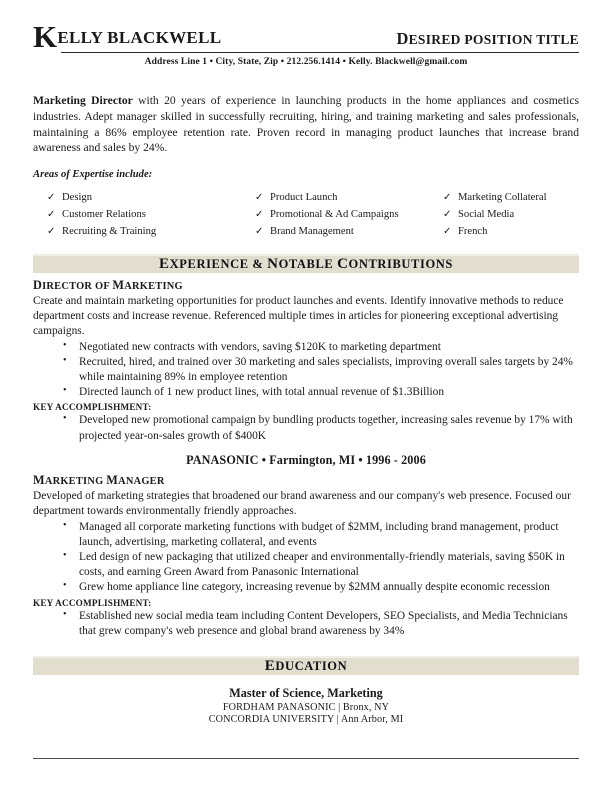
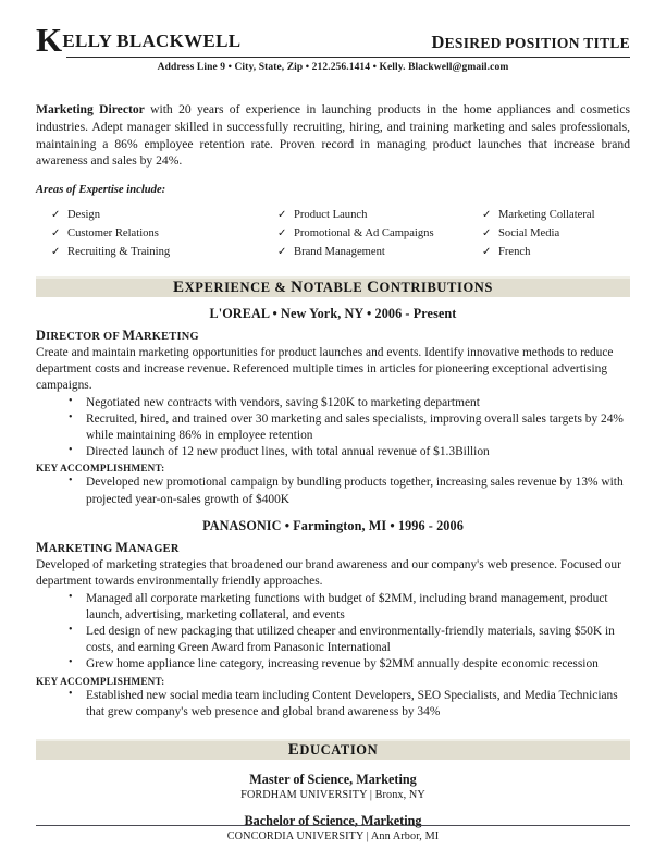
  KELLY BLACKWELL
  DESIRED POSITION TITLE
- Address Line 1 • City, State, Zip • 212.256.1414 • Kelly. Blackwell@gmail.com
+ Address Line 9 • City, State, Zip • 212.256.1414 • Kelly. Blackwell@gmail.com
  Marketing Director with 20 years of experience in launching products in the home appliances and cosmetics industries. Adept manager skilled in successfully recruiting, hiring, and training marketing and sales professionals, maintaining a 86% employee retention rate. Proven record in managing product launches that increase brand awareness and sales by 24%.
  Areas of Expertise include:
  ✓
  Design
  ✓
  Product Launch
  ✓
  Marketing Collateral
  ✓
  Customer Relations
  ✓
  Promotional & Ad Campaigns
  ✓
  Social Media
  ✓
  Recruiting & Training
  ✓
  Brand Management
  ✓
  French
  EXPERIENCE & NOTABLE CONTRIBUTIONS
+ L'OREAL • New York, NY • 2006 - Present
  DIRECTOR OF MARKETING
  Create and maintain marketing opportunities for product launches and events. Identify innovative methods to reduce department costs and increase revenue. Referenced multiple times in articles for pioneering exceptional advertising campaigns.
  Negotiated new contracts with vendors, saving $120K to marketing department
- Recruited, hired, and trained over 30 marketing and sales specialists, improving overall sales targets by 24% while maintaining 89% in employee retention
+ Recruited, hired, and trained over 30 marketing and sales specialists, improving overall sales targets by 24% while maintaining 86% in employee retention
- Directed launch of 1 new product lines, with total annual revenue of $1.3Billion
+ Directed launch of 12 new product lines, with total annual revenue of $1.3Billion
  KEY ACCOMPLISHMENT:
- Developed new promotional campaign by bundling products together, increasing sales revenue by 17% with projected year-on-sales growth of $400K
+ Developed new promotional campaign by bundling products together, increasing sales revenue by 13% with projected year-on-sales growth of $400K
  PANASONIC • Farmington, MI • 1996 - 2006
  MARKETING MANAGER
  Developed of marketing strategies that broadened our brand awareness and our company's web presence. Focused our department towards environmentally friendly approaches.
  Managed all corporate marketing functions with budget of $2MM, including brand management, product launch, advertising, marketing collateral, and events
  Led design of new packaging that utilized cheaper and environmentally-friendly materials, saving $50K in costs, and earning Green Award from Panasonic International
  Grew home appliance line category, increasing revenue by $2MM annually despite economic recession
  KEY ACCOMPLISHMENT:
  Established new social media team including Content Developers, SEO Specialists, and Media Technicians that grew company's web presence and global brand awareness by 34%
  EDUCATION
  Master of Science, Marketing
- FORDHAM PANASONIC | Bronx, NY
+ FORDHAM UNIVERSITY | Bronx, NY
+ Bachelor of Science, Marketing
  CONCORDIA UNIVERSITY | Ann Arbor, MI
